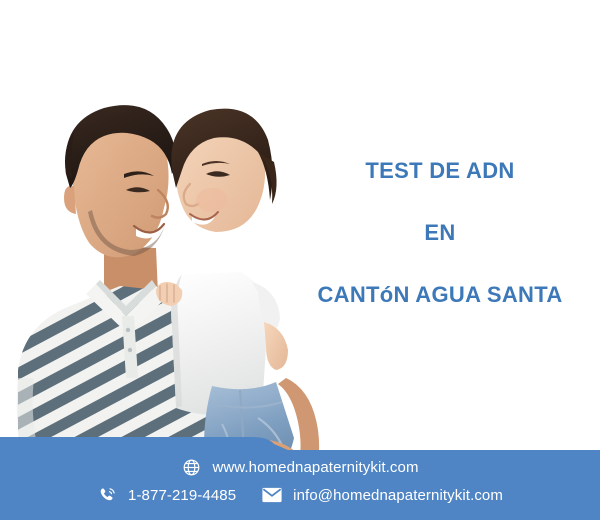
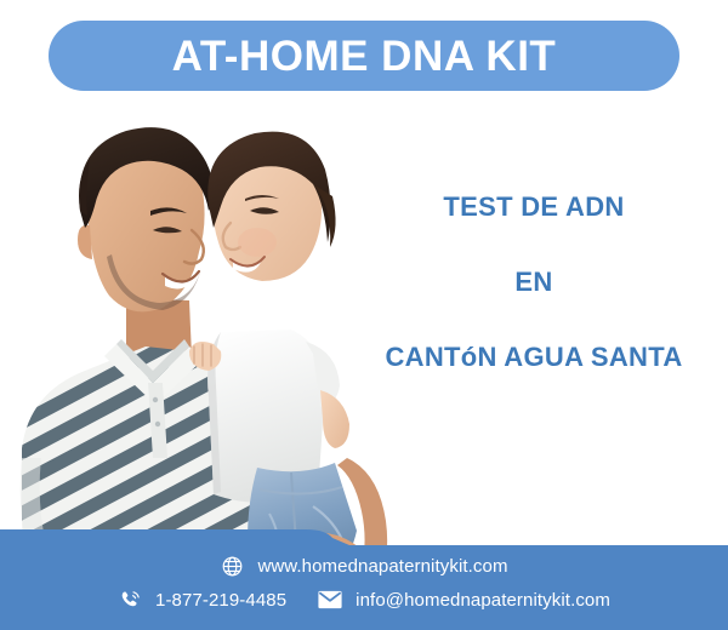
+ AT-HOME DNA KIT
  TEST DE ADN
  EN
  CANTóN AGUA SANTA
  www.homednapaternitykit.com
  1-877-219-4485
  info@homednapaternitykit.com
